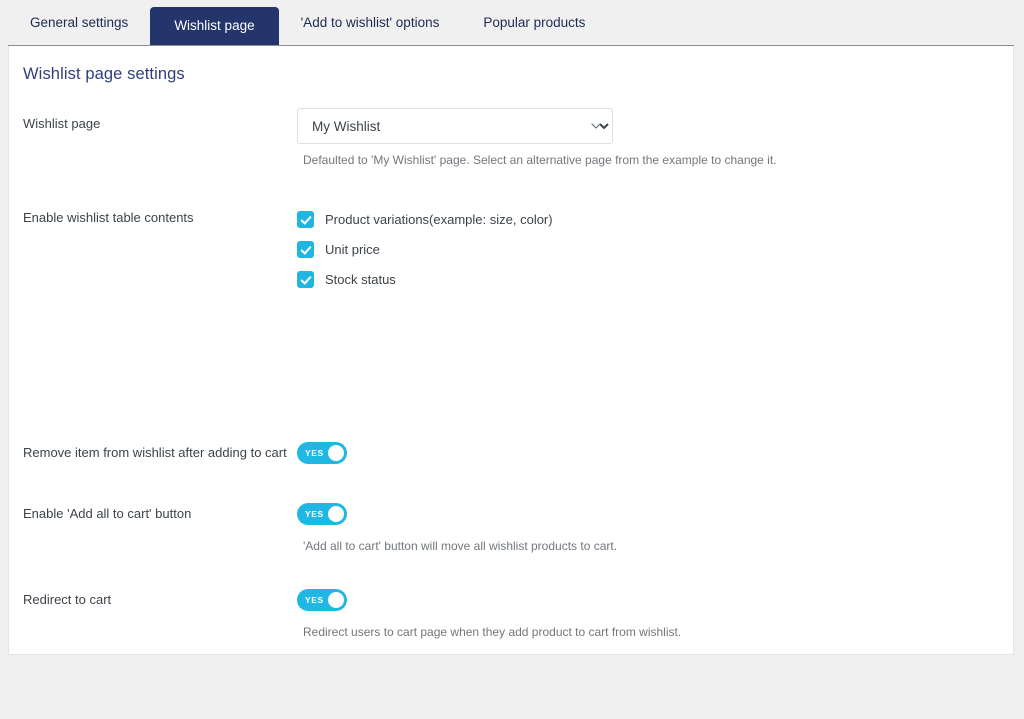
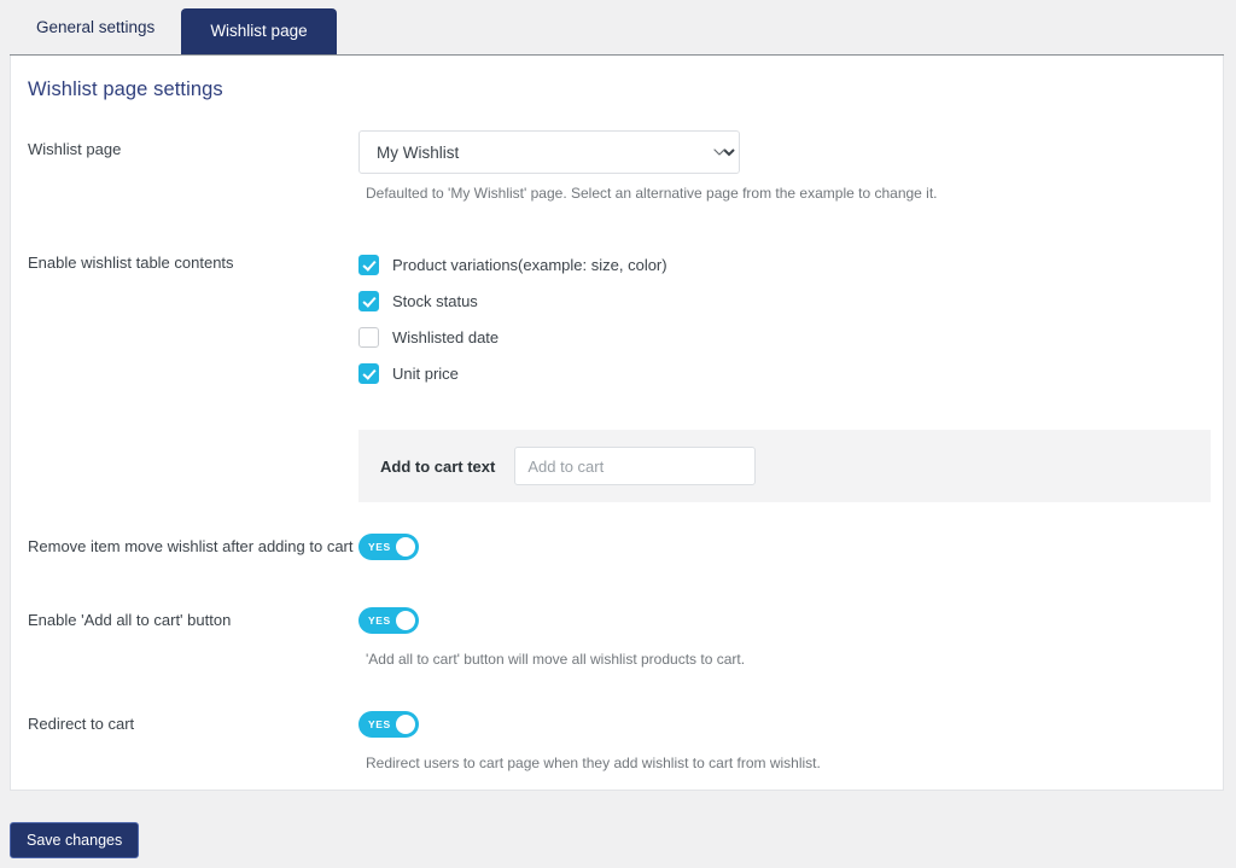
  General settings
  Wishlist page
- 'Add to wishlist' options
- Popular products
  Wishlist page settings
  Wishlist page
  My Wishlist
  Defaulted to 'My Wishlist' page. Select an alternative page from the example to change it.
  Enable wishlist table contents
  Product variations(example: size, color)
- Unit price
+ Stock status
+ Wishlisted date
- Stock status
+ Unit price
+ Add to cart text
+ Add to cart
- Remove item from wishlist after adding to cart
+ Remove item move wishlist after adding to cart
  YES
  Enable 'Add all to cart' button
  YES
  'Add all to cart' button will move all wishlist products to cart.
  Redirect to cart
  YES
- Redirect users to cart page when they add product to cart from wishlist.
+ Redirect users to cart page when they add wishlist to cart from wishlist.
+ Save changes
